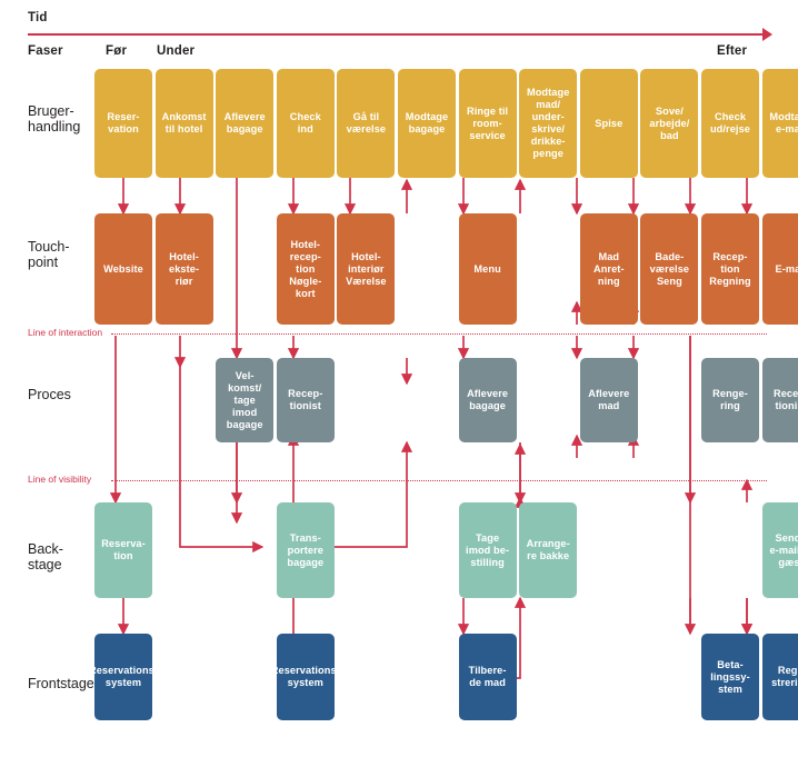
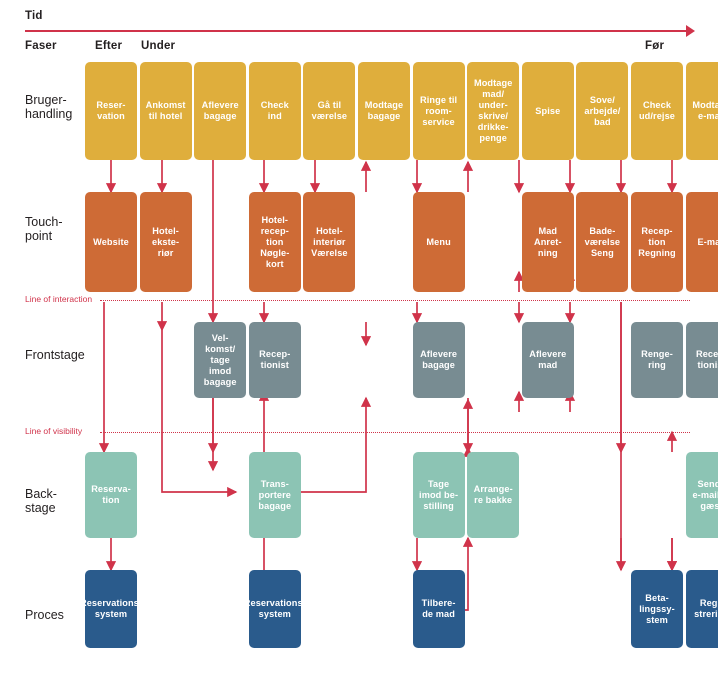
  Tid
  Faser
- Før
+ Efter
  Under
- Efter
+ Før
  Bruger-
  handling
  Touch-
  point
- Proces
+ Frontstage
  Back-
  stage
- Frontstage
+ Proces
  Line of interaction
  Line of visibility
  Reser-
  vation
  Ankomst
  til hotel
  Aflevere
  bagage
  Check
  ind
  Gå til
  værelse
  Modtage
  bagage
  Ringe til
  room-
  service
  Modtage
  mad/
  under-
  skrive/
  drikke-
  penge
  Spise
  Sove/
  arbejde/
  bad
  Check
  ud/rejse
  Modta
  Website
  Hotel-
  ekste-
  riør
  Hotel-
  recep-
  tion
  Nøgle-
  kort
  Hotel-
  interiør
  Værelse
  Menu
  Mad
  Anret-
  ning
  Bade-
  værelse
  Seng
  Recep-
  tion
  Regning
  Vel-
  komst/
  tage
  imod
  bagage
  Recep-
  tionist
  Aflevere
  bagage
  Aflevere
  mad
  Renge-
  ring
  tioni
  Reserva-
  tion
  Trans-
  portere
  bagage
  Tage
  imod be-
  stilling
  Arrange-
  re bakke
  gæs
  Reservations-
  system
  Reservations-
  system
  Tilbere-
  de mad
  Beta-
  lingssy-
  stem
  streri
